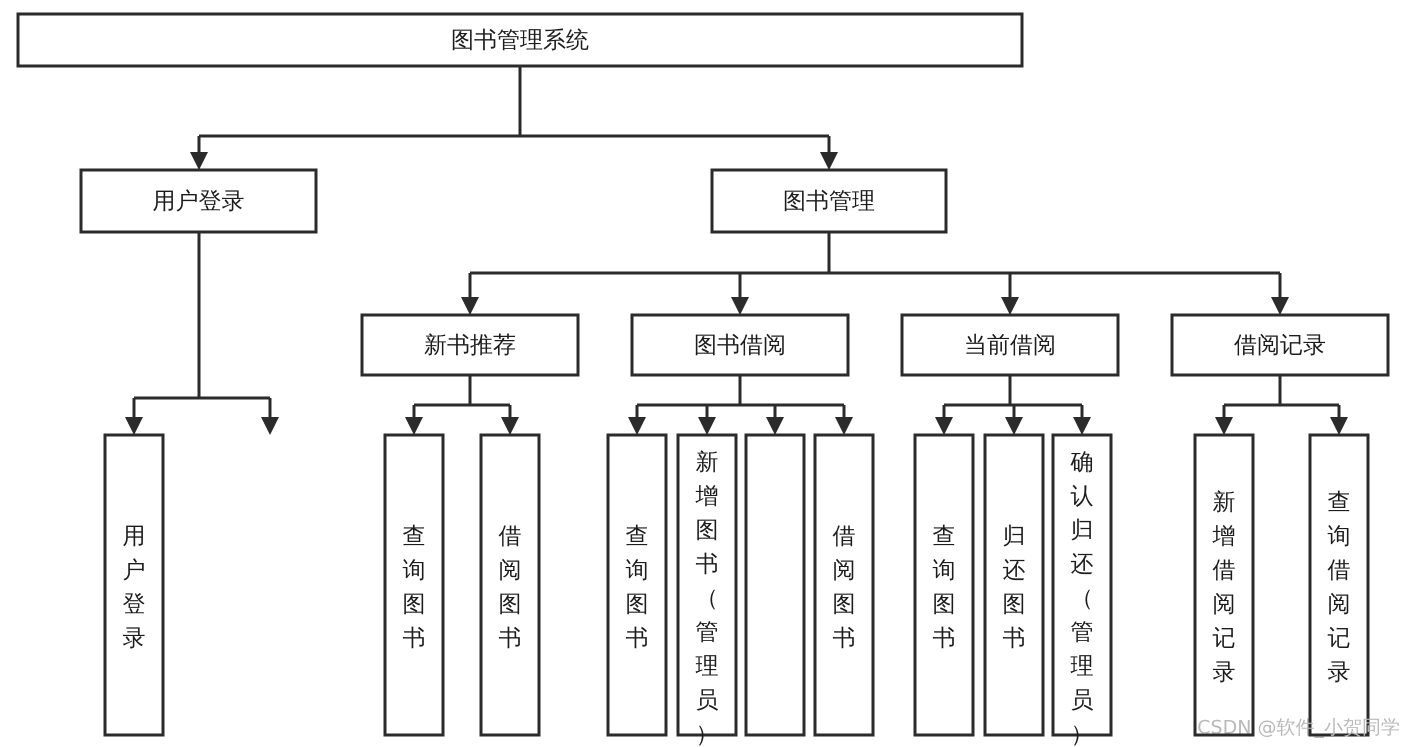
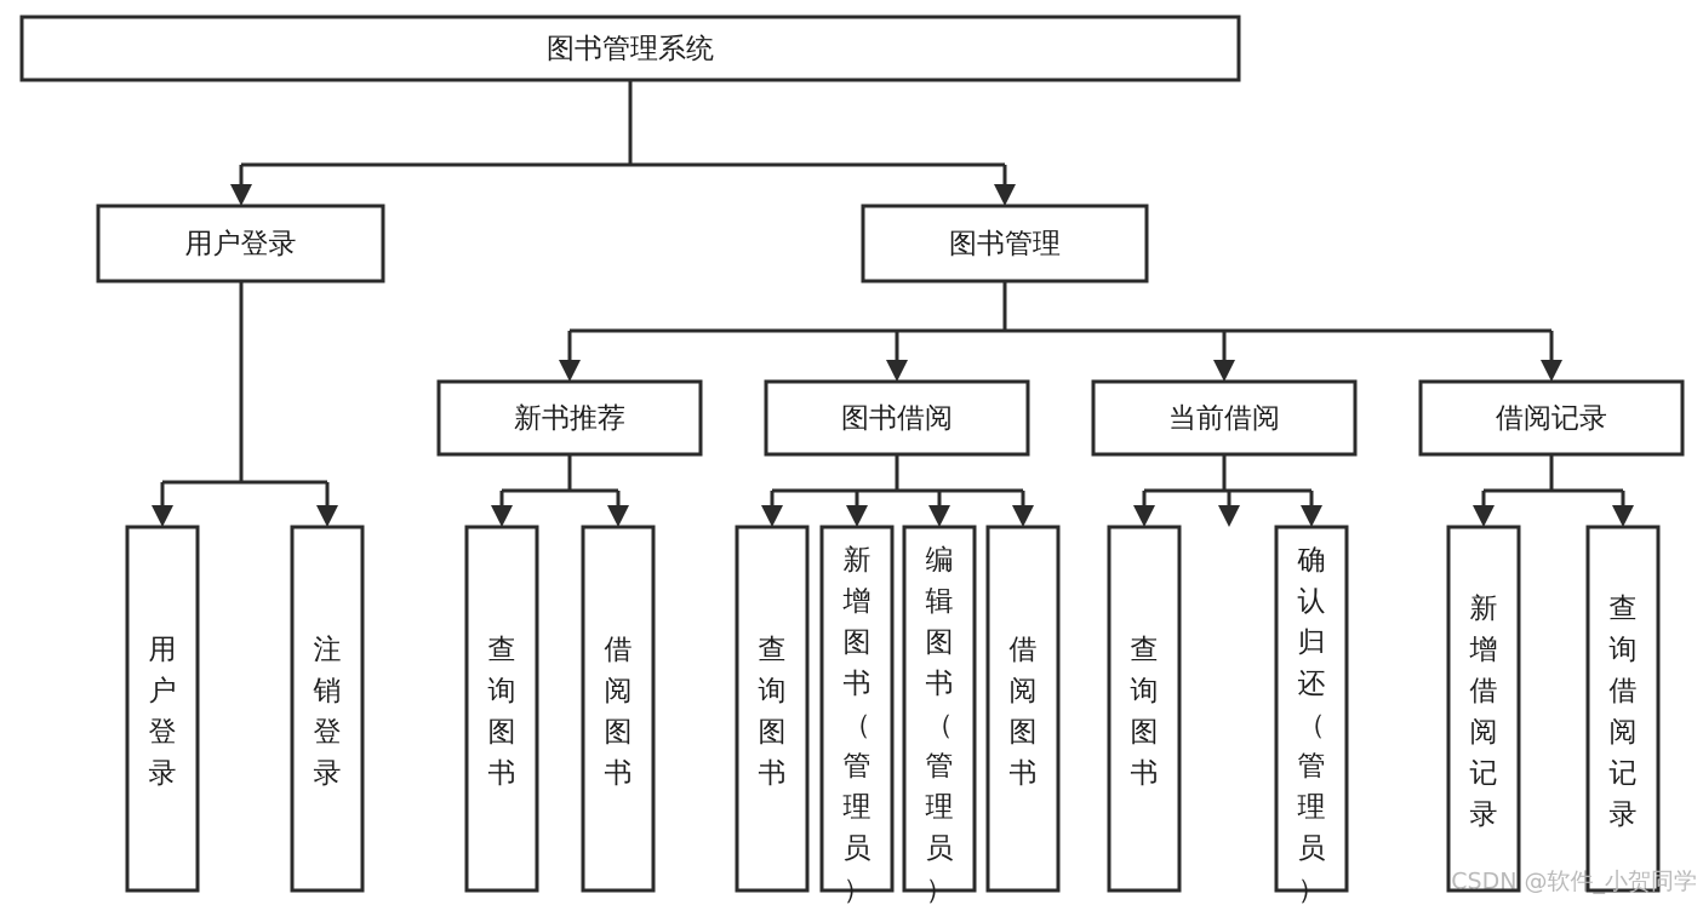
  图书管理系统
  用户登录
  图书管理
  新书推荐
  图书借阅
  当前借阅
  借阅记录
  用户登录
+ 注销登录
  查询图书
  借阅图书
  查询图书
  新增图书（管理员）
+ 编辑图书（管理员）
  借阅图书
  查询图书
- 归还图书
  确认归还（管理员）
  新增借阅记录
  查询借阅记录
  CSDN @软件_小贺同学
